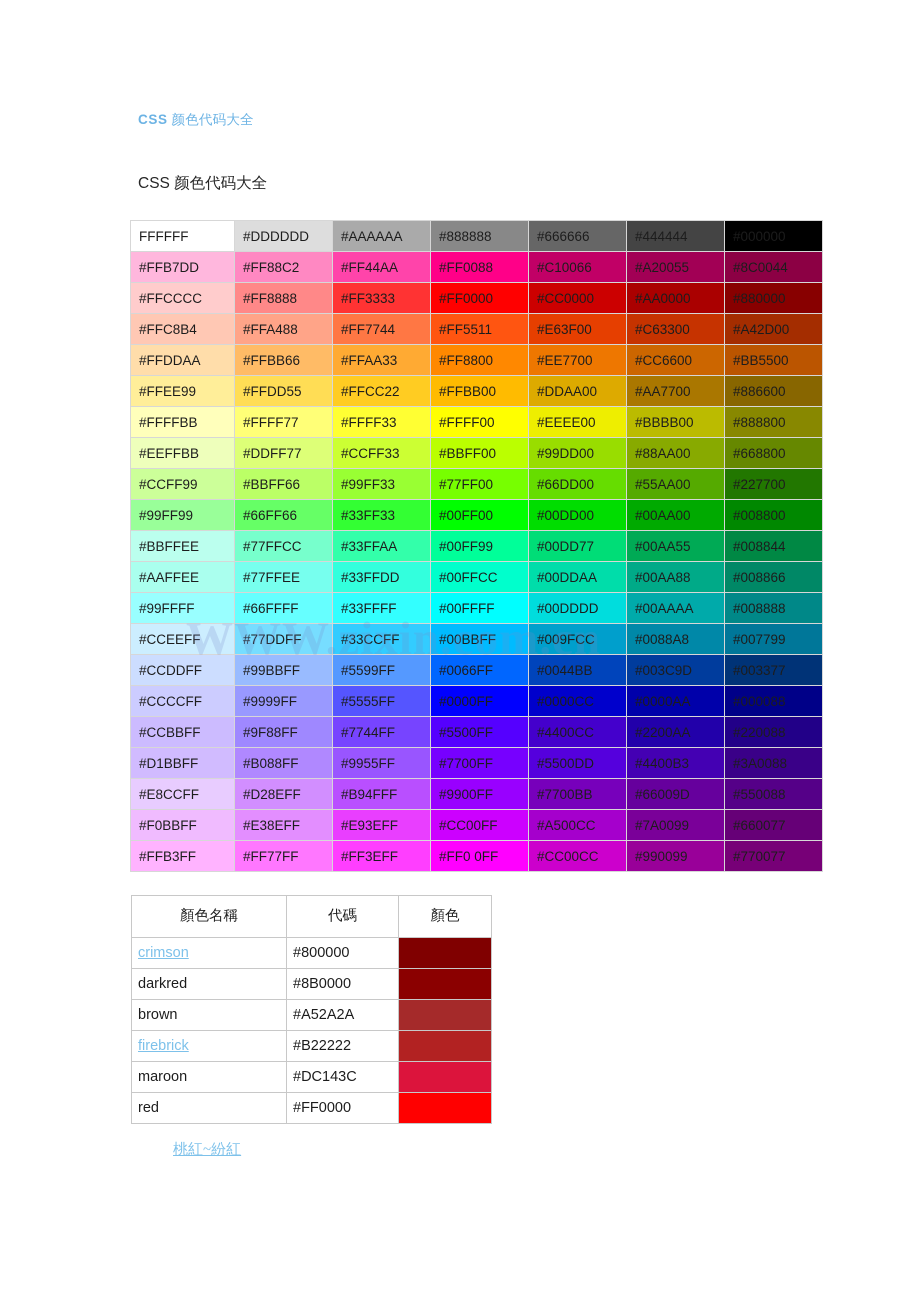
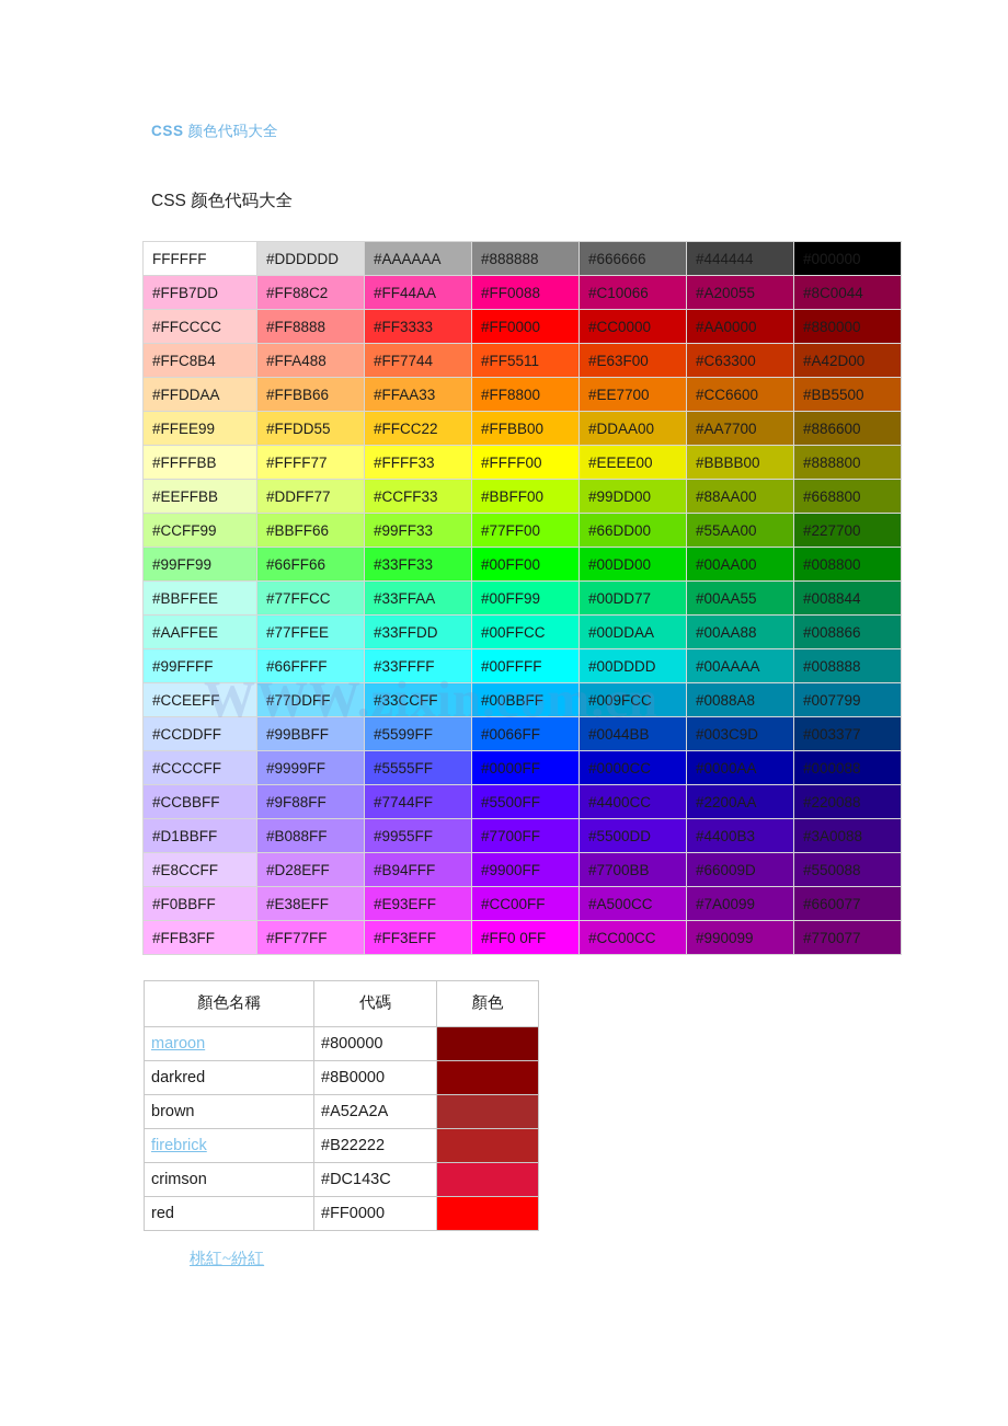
  CSS 颜色代码大全
  CSS 颜色代码大全
  FFFFFF	#DDDDDD	#AAAAAA	#888888	#666666	#444444	#000000
  #FFB7DD	#FF88C2	#FF44AA	#FF0088	#C10066	#A20055	#8C0044
  #FFCCCC	#FF8888	#FF3333	#FF0000	#CC0000	#AA0000	#880000
  #FFC8B4	#FFA488	#FF7744	#FF5511	#E63F00	#C63300	#A42D00
  #FFDDAA	#FFBB66	#FFAA33	#FF8800	#EE7700	#CC6600	#BB5500
  #FFEE99	#FFDD55	#FFCC22	#FFBB00	#DDAA00	#AA7700	#886600
  #FFFFBB	#FFFF77	#FFFF33	#FFFF00	#EEEE00	#BBBB00	#888800
  #EEFFBB	#DDFF77	#CCFF33	#BBFF00	#99DD00	#88AA00	#668800
  #CCFF99	#BBFF66	#99FF33	#77FF00	#66DD00	#55AA00	#227700
  #99FF99	#66FF66	#33FF33	#00FF00	#00DD00	#00AA00	#008800
  #BBFFEE	#77FFCC	#33FFAA	#00FF99	#00DD77	#00AA55	#008844
  #AAFFEE	#77FFEE	#33FFDD	#00FFCC	#00DDAA	#00AA88	#008866
  #99FFFF	#66FFFF	#33FFFF	#00FFFF	#00DDDD	#00AAAA	#008888
  #CCEEFF	#77DDFF	#33CCFF	#00BBFF	#009FCC	#0088A8	#007799
  #CCDDFF	#99BBFF	#5599FF	#0066FF	#0044BB	#003C9D	#003377
  #CCCCFF	#9999FF	#5555FF	#0000FF	#0000CC	#0000AA	#000088
  #CCBBFF	#9F88FF	#7744FF	#5500FF	#4400CC	#2200AA	#220088
  #D1BBFF	#B088FF	#9955FF	#7700FF	#5500DD	#4400B3	#3A0088
  #E8CCFF	#D28EFF	#B94FFF	#9900FF	#7700BB	#66009D	#550088
  #F0BBFF	#E38EFF	#E93EFF	#CC00FF	#A500CC	#7A0099	#660077
  #FFB3FF	#FF77FF	#FF3EFF	#FF0 0FF	#CC00CC	#990099	#770077
  WWW.zixin.com.cn
  顏色名稱	代碼	顏色
- crimson	#800000
+ maroon	#800000
  darkred	#8B0000
  brown	#A52A2A
  firebrick	#B22222
- maroon	#DC143C
+ crimson	#DC143C
  red	#FF0000
  桃紅~紛紅
